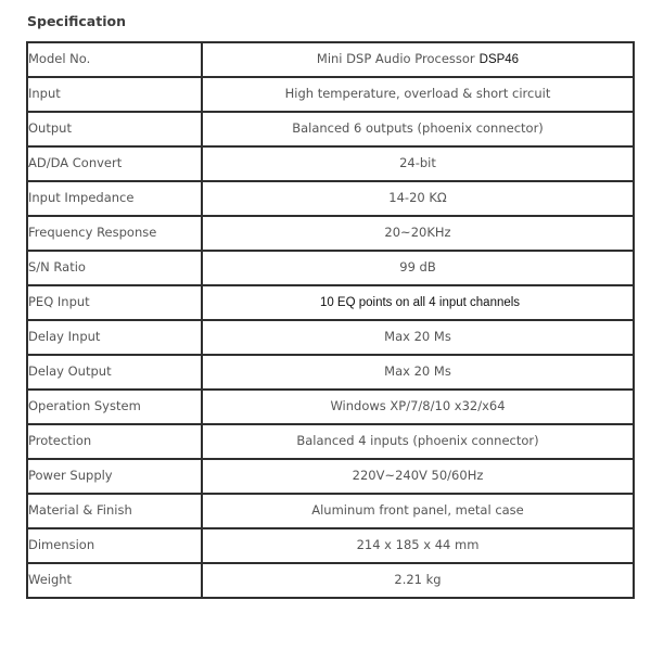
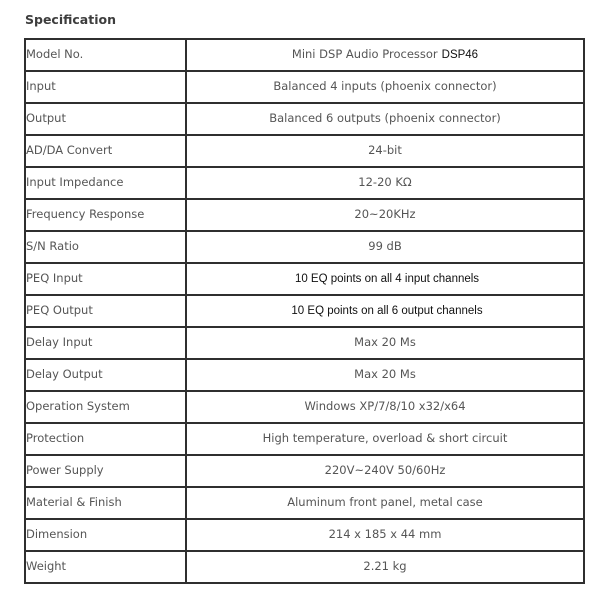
  Specification
  Model No.	Mini DSP Audio Processor DSP46
- Input	High temperature, overload & short circuit
+ Input	Balanced 4 inputs (phoenix connector)
  Output	Balanced 6 outputs (phoenix connector)
  AD/DA Convert	24-bit
- Input Impedance	14-20 KΩ
+ Input Impedance	12-20 KΩ
  Frequency Response	20~20KHz
  S/N Ratio	99 dB
  PEQ Input	10 EQ points on all 4 input channels
+ PEQ Output	10 EQ points on all 6 output channels
  Delay Input	Max 20 Ms
  Delay Output	Max 20 Ms
  Operation System	Windows XP/7/8/10 x32/x64
- Protection	Balanced 4 inputs (phoenix connector)
+ Protection	High temperature, overload & short circuit
  Power Supply	220V~240V 50/60Hz
  Material & Finish	Aluminum front panel, metal case
  Dimension	214 x 185 x 44 mm
  Weight	2.21 kg
